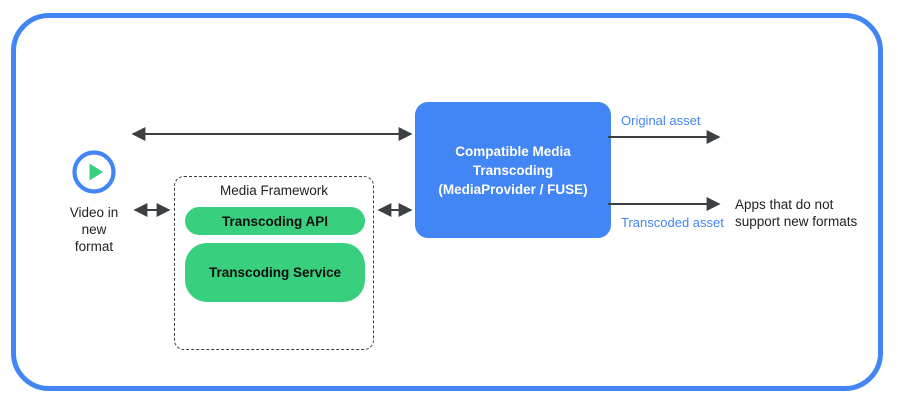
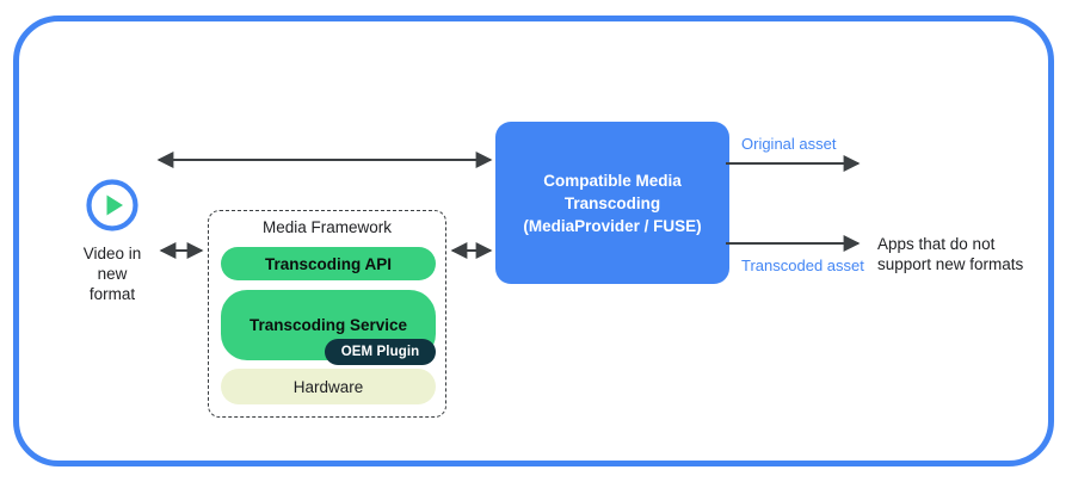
  Video in
  new
  format
  Media Framework
  Transcoding API
  Transcoding Service
+ OEM Plugin
+ Hardware
  Compatible Media
  Transcoding
  (MediaProvider / FUSE)
  Original asset
  Transcoded asset
  Apps that do not
  support new formats
